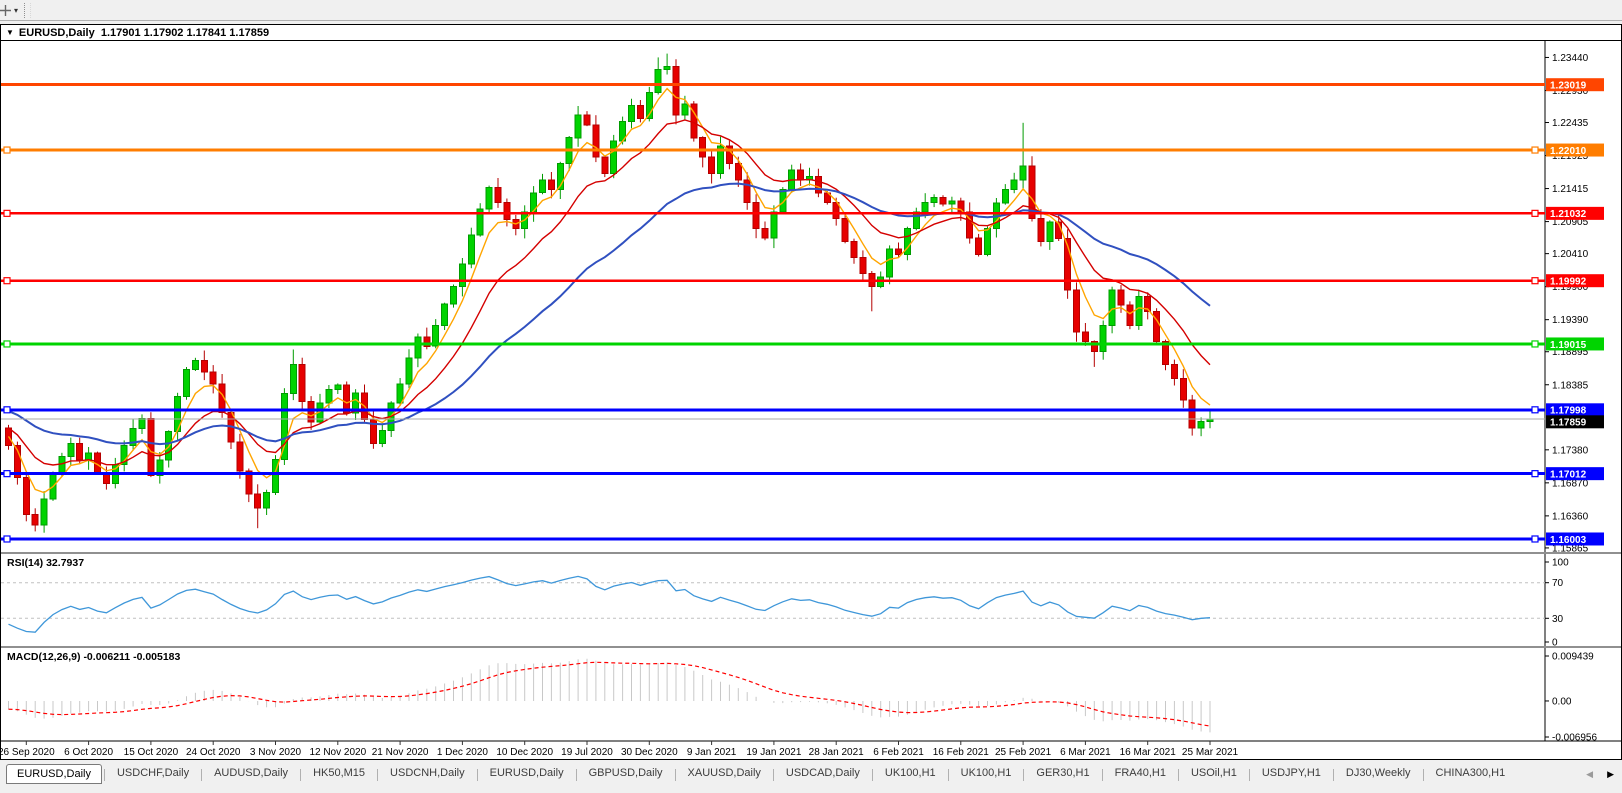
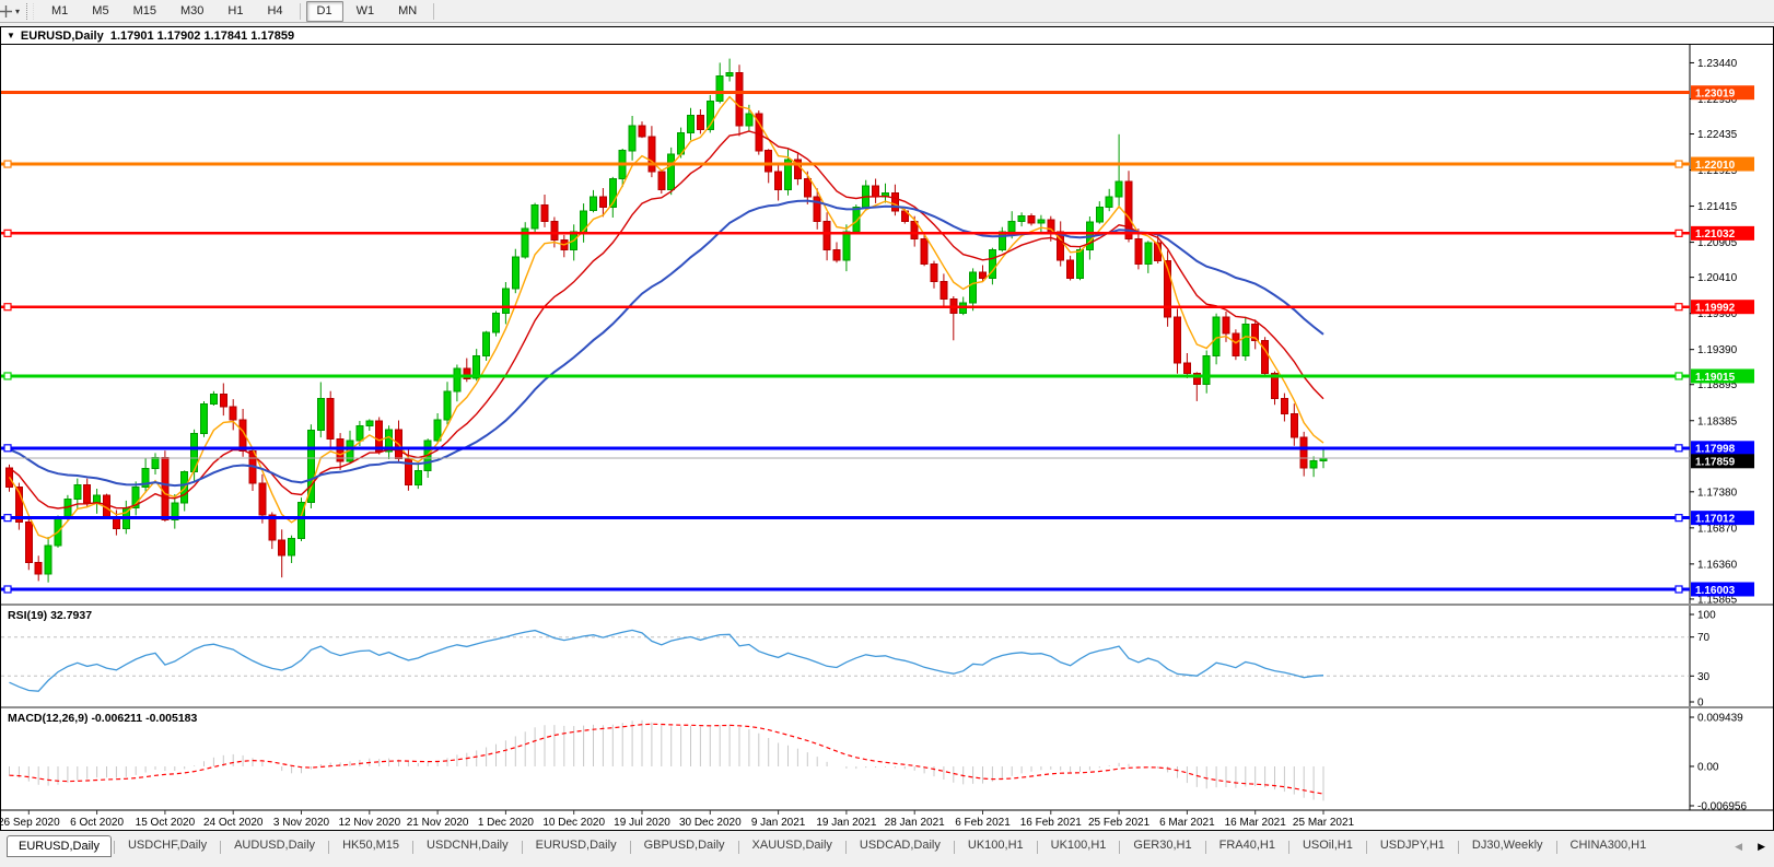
  ▾
+ M1
+ M5
+ M15
+ M30
+ H1
+ H4
+ D1
+ W1
+ MN
  ▼
  EURUSD,Daily
  1.17901 1.17902 1.17841 1.17859
- RSI(14) 32.7937
+ RSI(19) 32.7937
  MACD(12,26,9) -0.006211 -0.005183
  1.23440
  1.22930
  1.22435
  1.21925
  1.21415
  1.20905
  1.20410
  1.19900
  1.19390
  1.18895
  1.18385
  1.17380
  1.16870
  1.16360
  1.15865
  1.23019
  1.22010
  1.21032
  1.19992
  1.19015
  1.17998
  1.17012
  1.16003
  1.17859
  100
  70
  30
  0
  0.009439
  0.00
  -0.006956
  26 Sep 2020
  6 Oct 2020
  15 Oct 2020
  24 Oct 2020
  3 Nov 2020
  12 Nov 2020
  21 Nov 2020
  1 Dec 2020
  10 Dec 2020
  19 Jul 2020
  30 Dec 2020
  9 Jan 2021
  19 Jan 2021
  28 Jan 2021
  6 Feb 2021
  16 Feb 2021
  25 Feb 2021
  6 Mar 2021
  16 Mar 2021
  25 Mar 2021
  EURUSD,Daily
  USDCHF,Daily
  AUDUSD,Daily
  HK50,M15
  USDCNH,Daily
  EURUSD,Daily
  GBPUSD,Daily
  XAUUSD,Daily
  USDCAD,Daily
  UK100,H1
  UK100,H1
  GER30,H1
  FRA40,H1
  USOil,H1
  USDJPY,H1
  DJ30,Weekly
  CHINA300,H1
  ◀
  ▶
